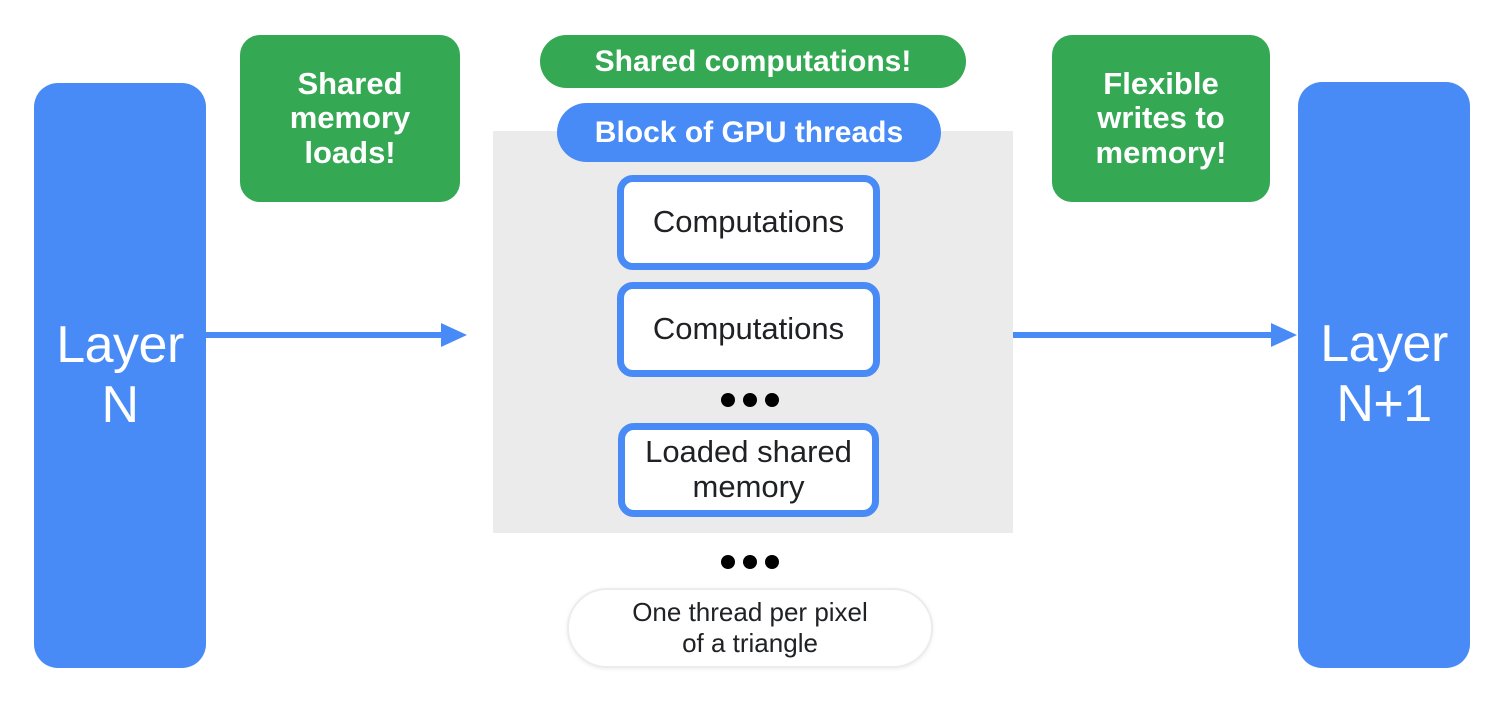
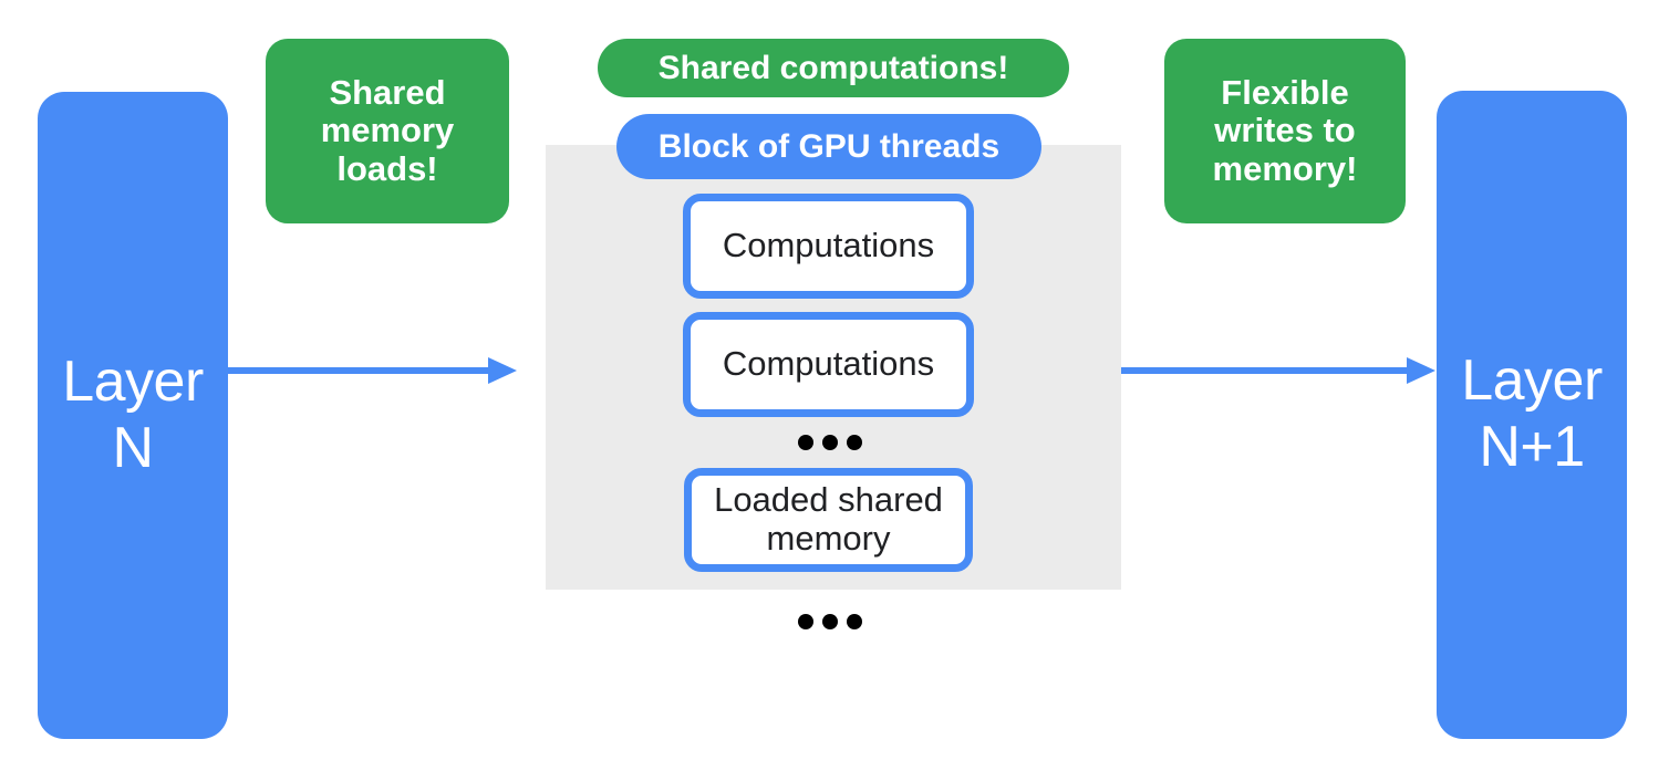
  Layer
  N
  Layer
  N+1
  Shared
  memory
  loads!
  Shared computations!
  Flexible
  writes to
  memory!
  Block of GPU threads
  Computations
  Computations
  Loaded shared
  memory
- One thread per pixel
- of a triangle
